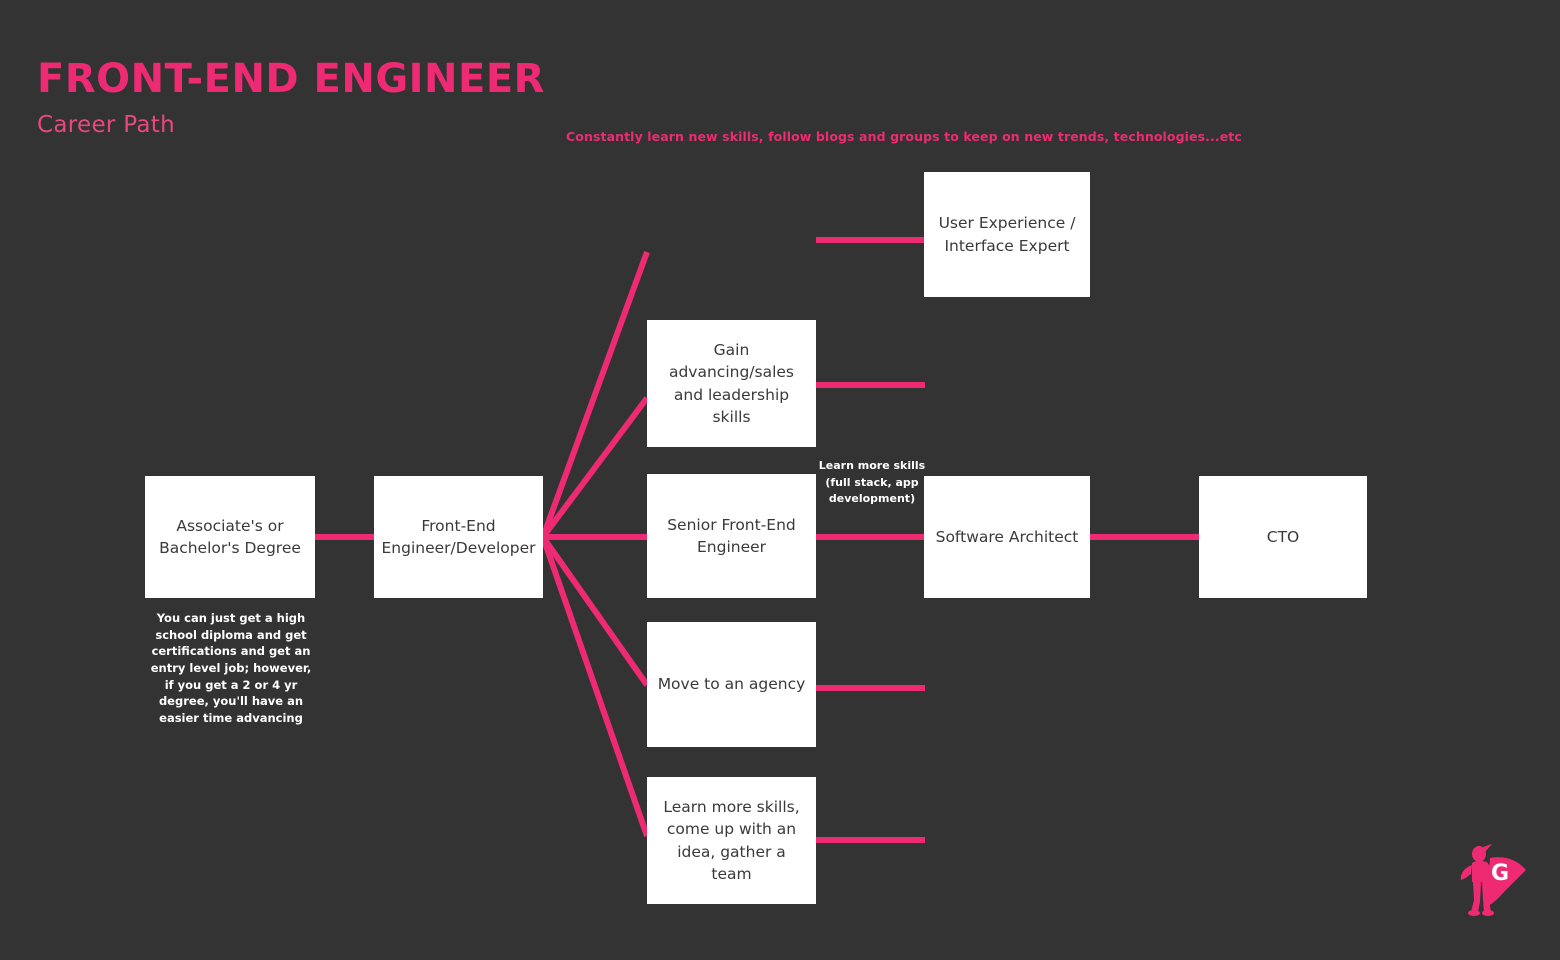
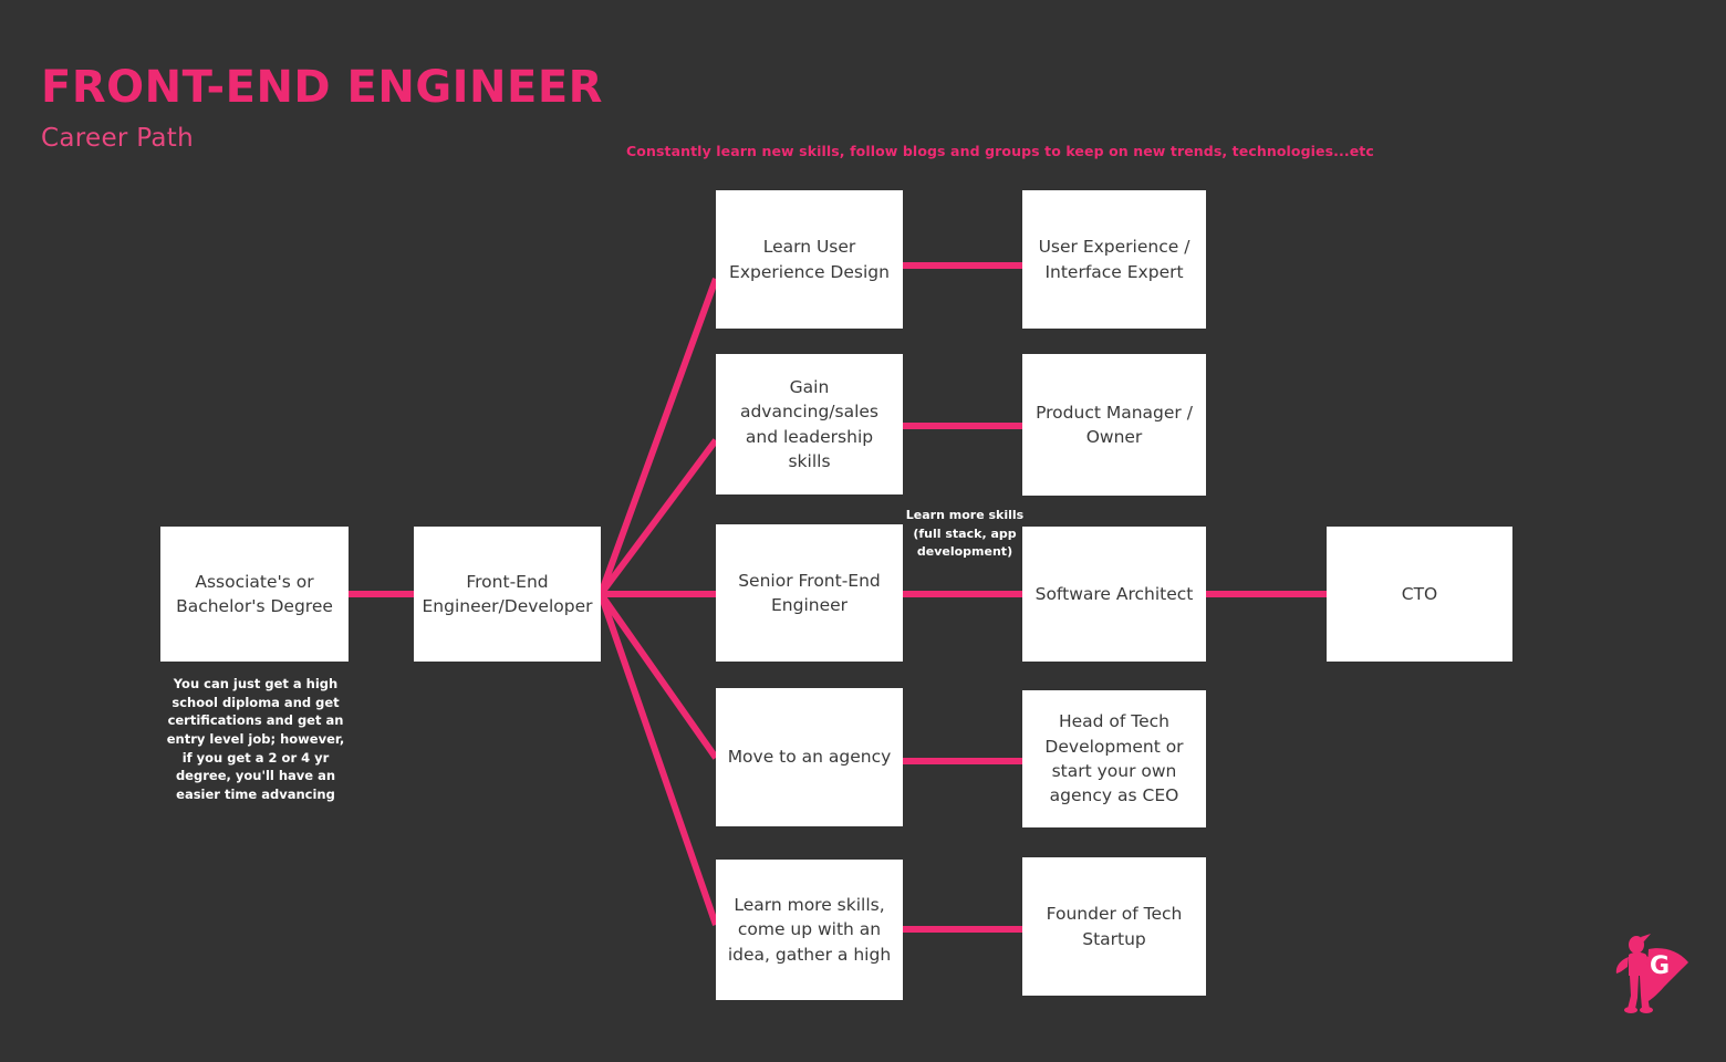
  FRONT-END ENGINEER
  Career Path
  Constantly learn new skills, follow blogs and groups to keep on new trends, technologies...etc
  Associate's or Bachelor's Degree
  You can just get a high school diploma and get certifications and get an entry level job; however, if you get a 2 or 4 yr degree, you'll have an easier time advancing
  Front-End Engineer/Developer
+ Learn User Experience Design
  Gain advancing/sales and leadership skills
  Senior Front-End Engineer
  Move to an agency
- Learn more skills, come up with an idea, gather a team
+ Learn more skills, come up with an idea, gather a high
  User Experience / Interface Expert
+ Product Manager / Owner
  Software Architect
+ Head of Tech Development or start your own agency as CEO
+ Founder of Tech Startup
  CTO
  Learn more skills (full stack, app development)
  G
